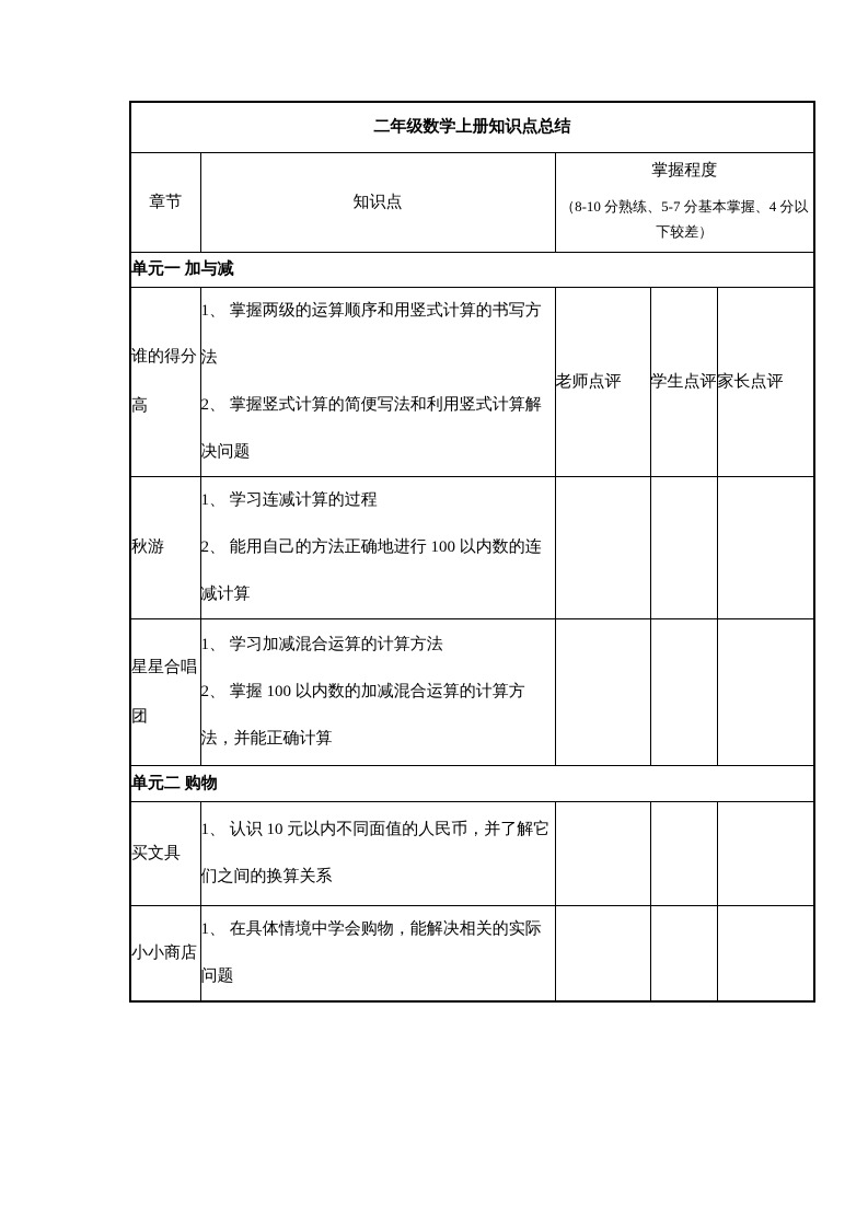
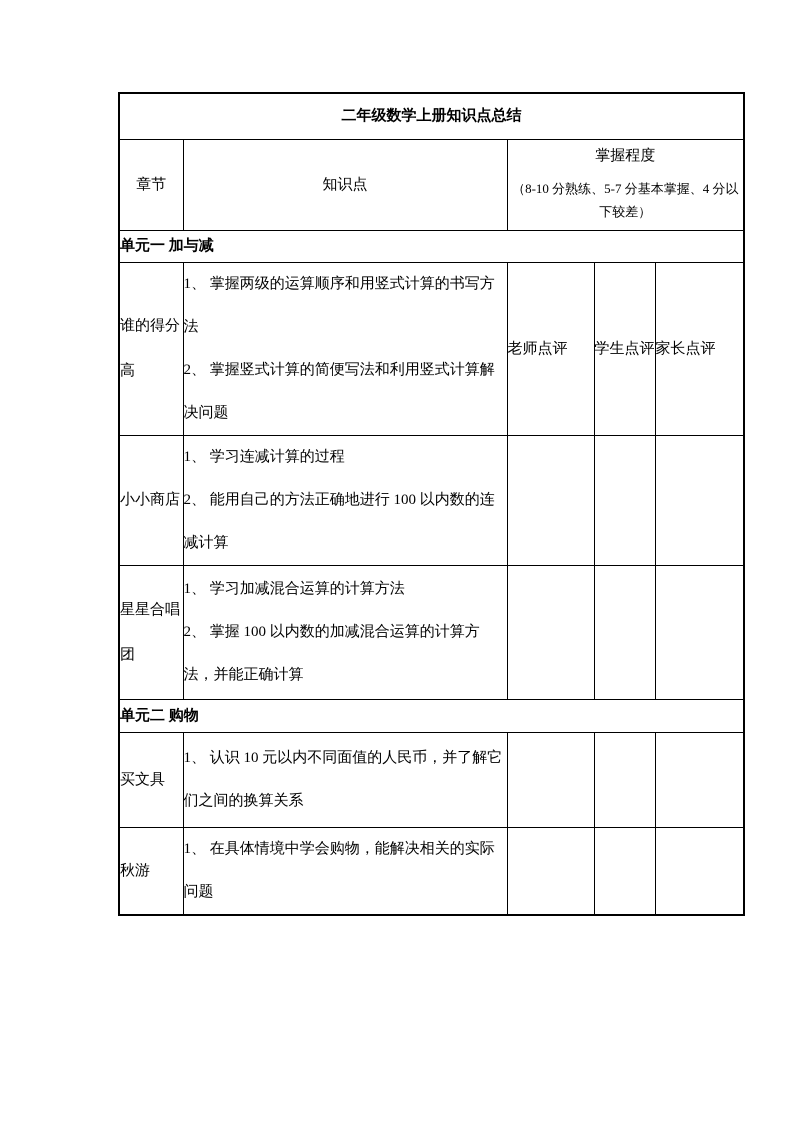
  二年级数学上册知识点总结
  章节	知识点	掌握程度 （8-10 分熟练、5-7 分基本掌握、4 分以下较差）
  单元一 加与减
  谁的得分高	1、 掌握两级的运算顺序和用竖式计算的书写方法 2、 掌握竖式计算的简便写法和利用竖式计算解决问题	老师点评	学生点评	家长点评
- 秋游	1、 学习连减计算的过程 2、 能用自己的方法正确地进行 100 以内数的连减计算
+ 小小商店	1、 学习连减计算的过程 2、 能用自己的方法正确地进行 100 以内数的连减计算
  星星合唱团	1、 学习加减混合运算的计算方法 2、 掌握 100 以内数的加减混合运算的计算方法，并能正确计算
  单元二 购物
  买文具	1、 认识 10 元以内不同面值的人民币，并了解它们之间的换算关系
- 小小商店	1、 在具体情境中学会购物，能解决相关的实际问题
+ 秋游	1、 在具体情境中学会购物，能解决相关的实际问题
